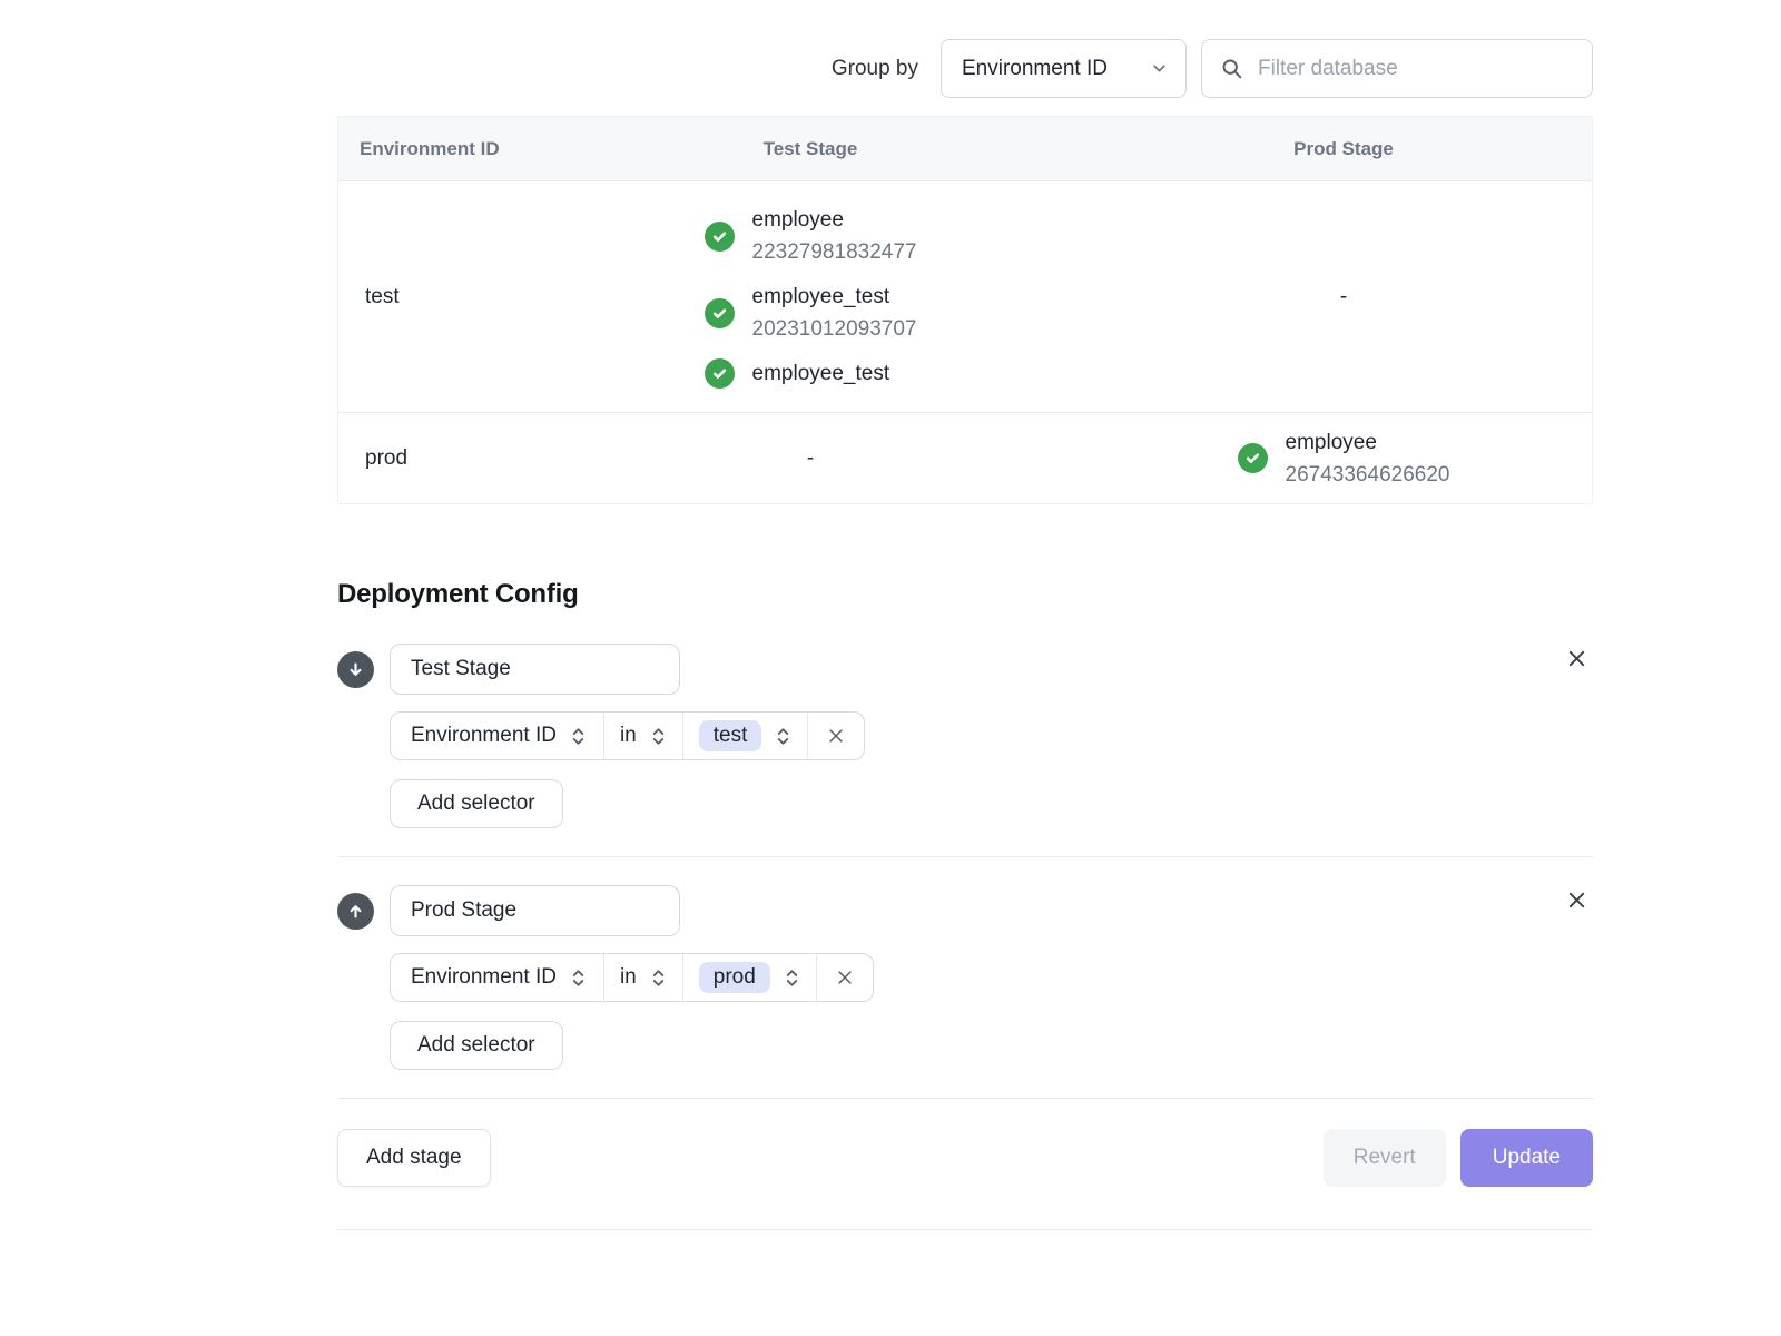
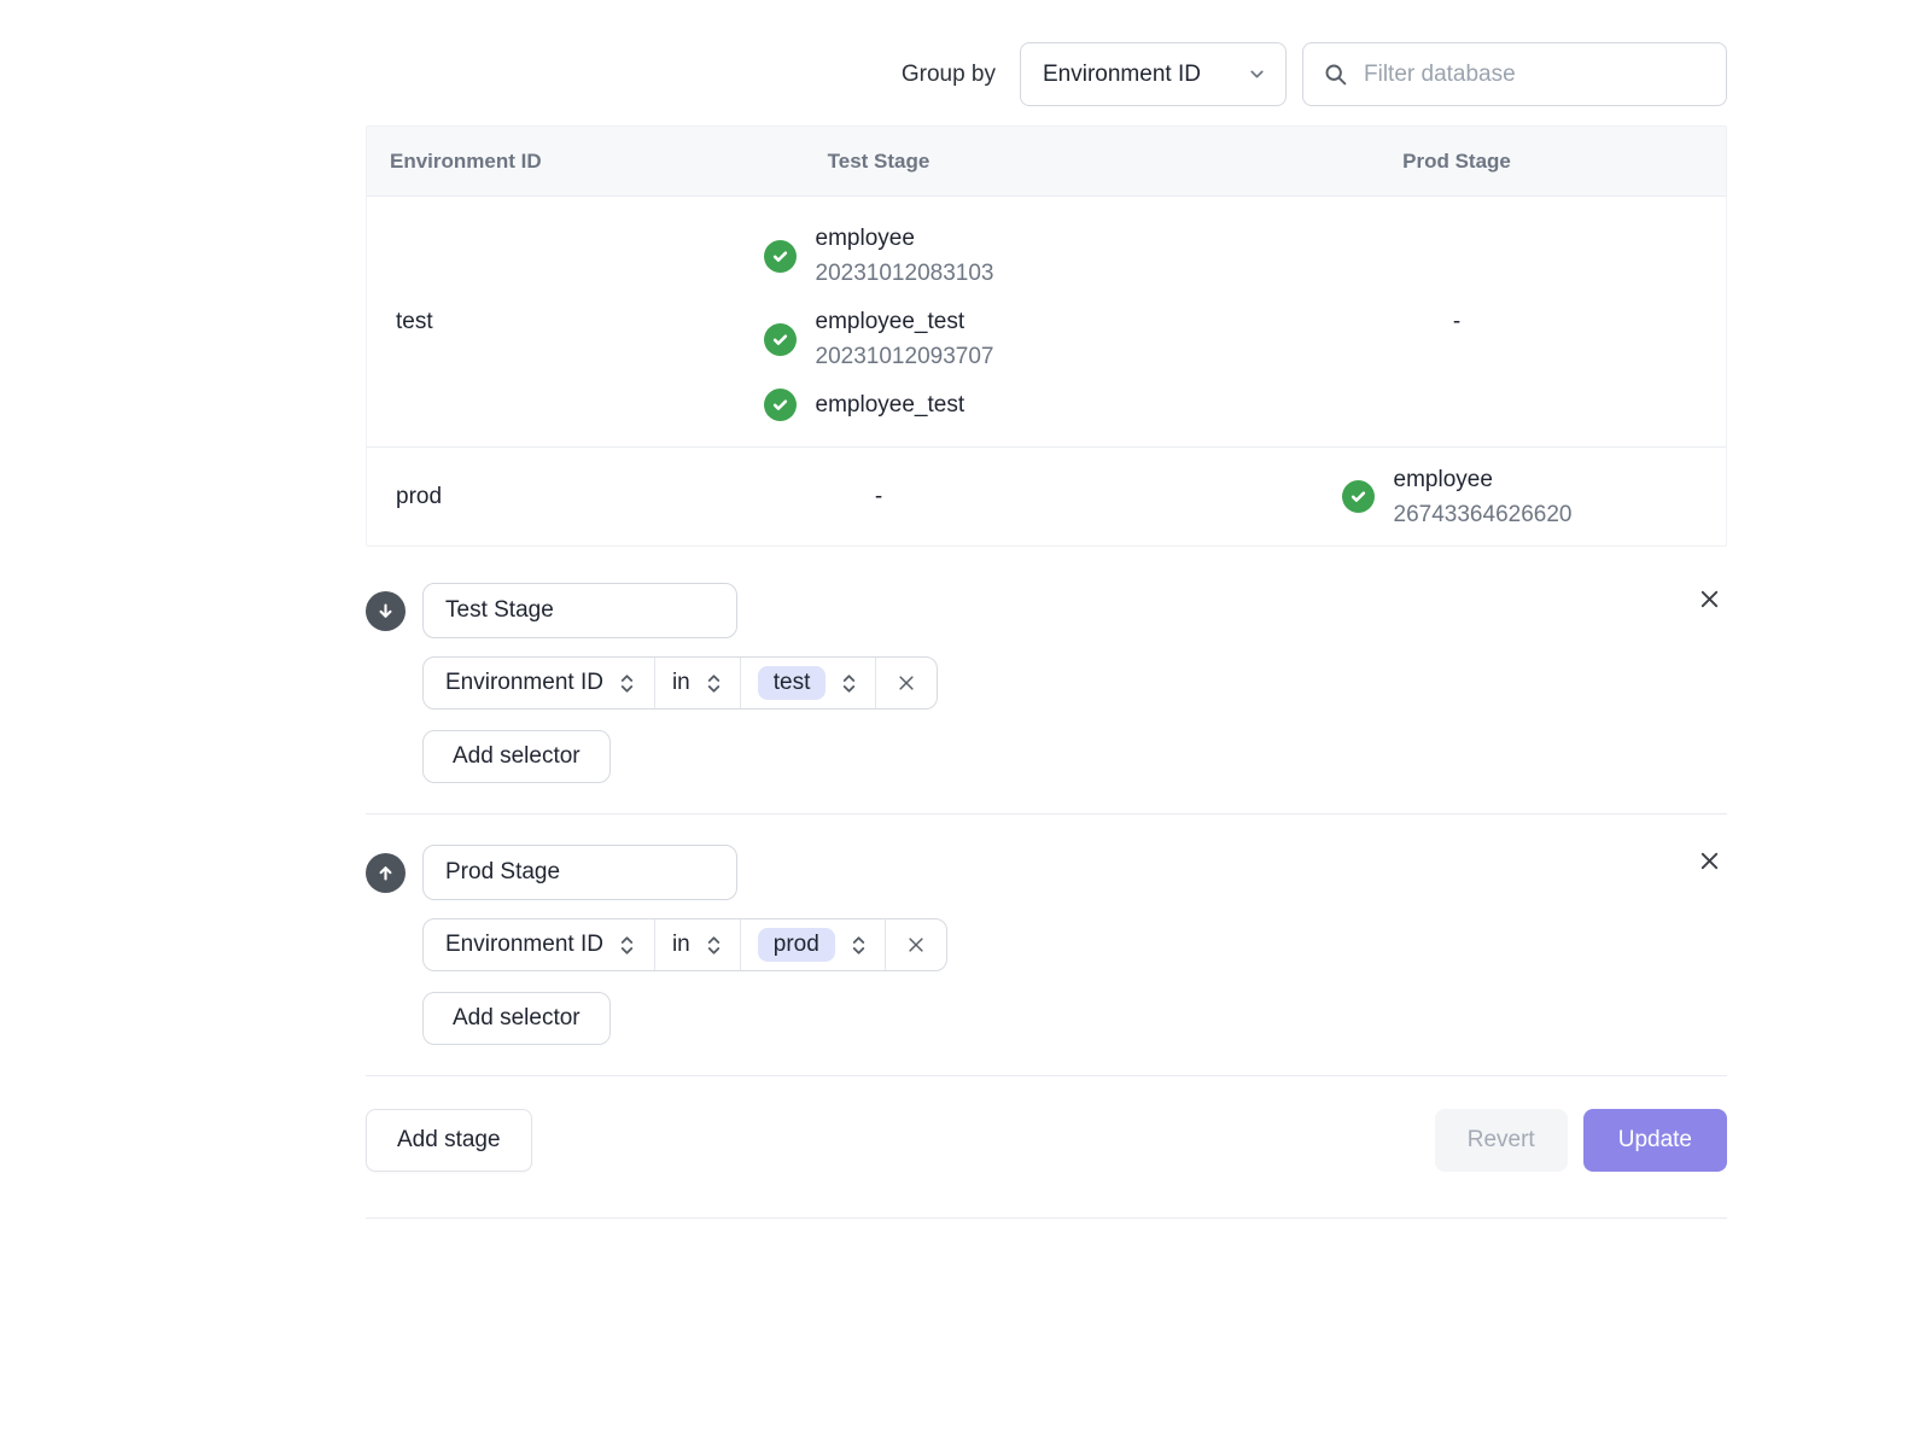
  Group by
  Environment ID
  Filter database
  Environment ID
  Test Stage
  Prod Stage
  test
  employee
- 22327981832477
+ 20231012083103
  employee_test
  20231012093707
  employee_test
  -
  prod
  -
  employee
  26743364626620
- Deployment Config
  Test Stage
  Environment ID
  in
  test
  Add selector
  Prod Stage
  Environment ID
  in
  prod
  Add selector
  Add stage
  Revert
  Update
